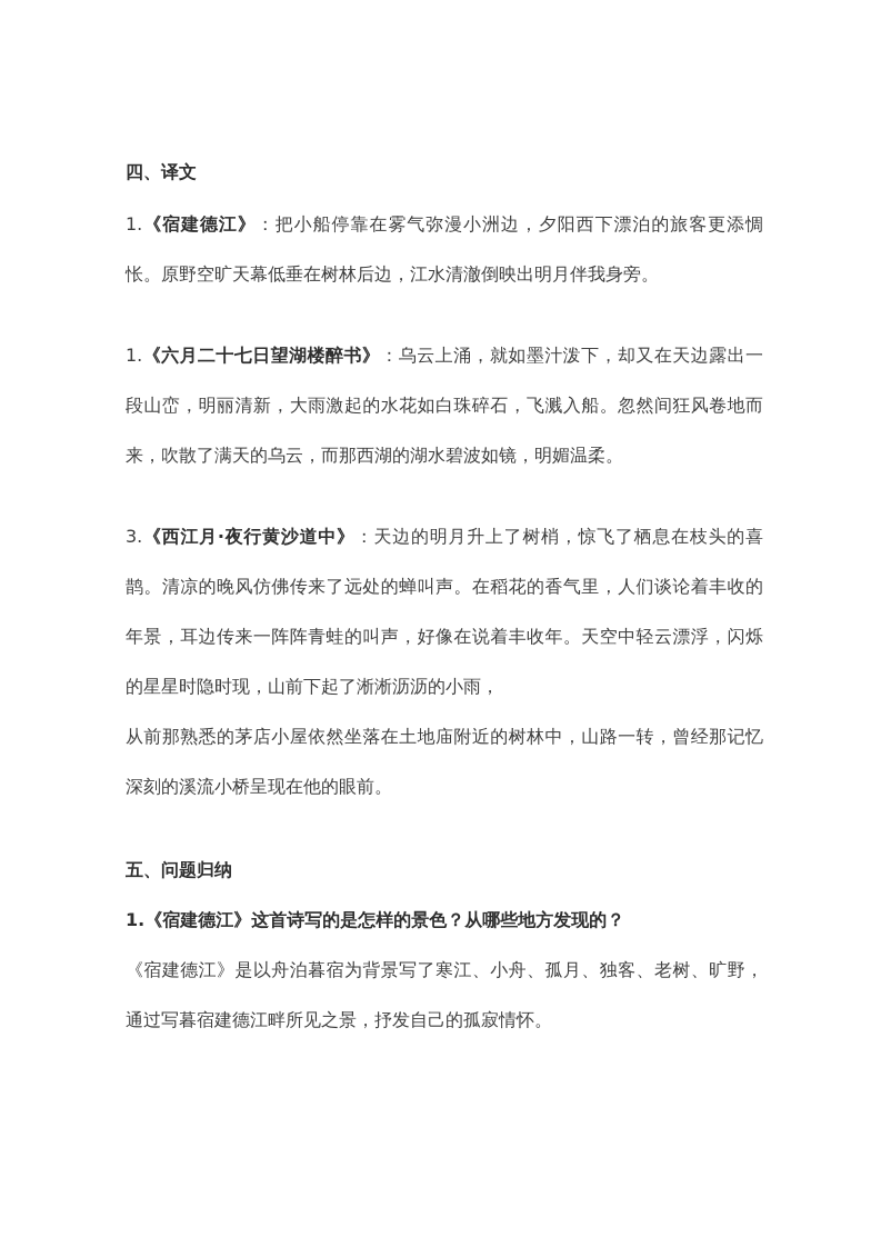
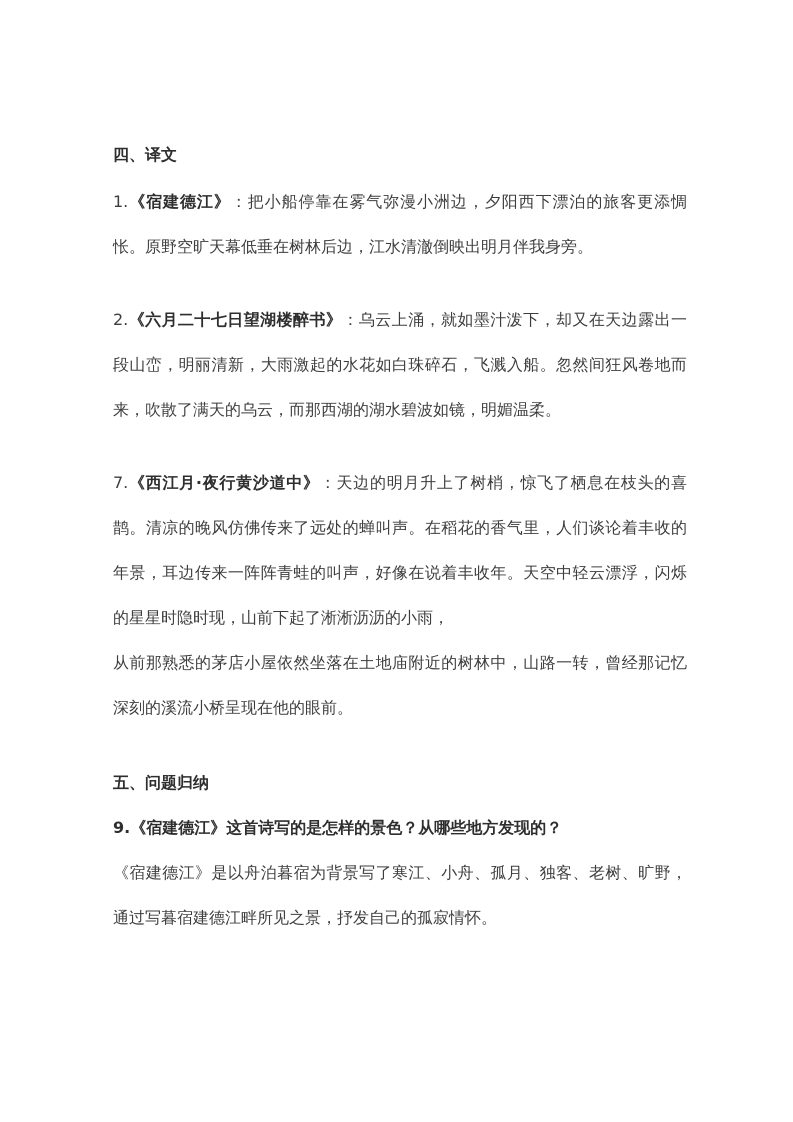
  四、译文
  1.《宿建德江》：把小船停靠在雾气弥漫小洲边，夕阳西下漂泊的旅客更添惆怅。原野空旷天幕低垂在树林后边，江水清澈倒映出明月伴我身旁。
- 1.《六月二十七日望湖楼醉书》：乌云上涌，就如墨汁泼下，却又在天边露出一段山峦，明丽清新，大雨激起的水花如白珠碎石，飞溅入船。忽然间狂风卷地而来，吹散了满天的乌云，而那西湖的湖水碧波如镜，明媚温柔。
+ 2.《六月二十七日望湖楼醉书》：乌云上涌，就如墨汁泼下，却又在天边露出一段山峦，明丽清新，大雨激起的水花如白珠碎石，飞溅入船。忽然间狂风卷地而来，吹散了满天的乌云，而那西湖的湖水碧波如镜，明媚温柔。
- 3.《西江月·夜行黄沙道中》：天边的明月升上了树梢，惊飞了栖息在枝头的喜鹊。清凉的晚风仿佛传来了远处的蝉叫声。在稻花的香气里，人们谈论着丰收的年景，耳边传来一阵阵青蛙的叫声，好像在说着丰收年。天空中轻云漂浮，闪烁的星星时隐时现，山前下起了淅淅沥沥的小雨，
+ 7.《西江月·夜行黄沙道中》：天边的明月升上了树梢，惊飞了栖息在枝头的喜鹊。清凉的晚风仿佛传来了远处的蝉叫声。在稻花的香气里，人们谈论着丰收的年景，耳边传来一阵阵青蛙的叫声，好像在说着丰收年。天空中轻云漂浮，闪烁的星星时隐时现，山前下起了淅淅沥沥的小雨，
  从前那熟悉的茅店小屋依然坐落在土地庙附近的树林中，山路一转，曾经那记忆深刻的溪流小桥呈现在他的眼前。
  五、问题归纳
- 1.《宿建德江》这首诗写的是怎样的景色？从哪些地方发现的？
+ 9.《宿建德江》这首诗写的是怎样的景色？从哪些地方发现的？
  《宿建德江》是以舟泊暮宿为背景写了寒江、小舟、孤月、独客、老树、旷野，通过写暮宿建德江畔所见之景，抒发自己的孤寂情怀。
